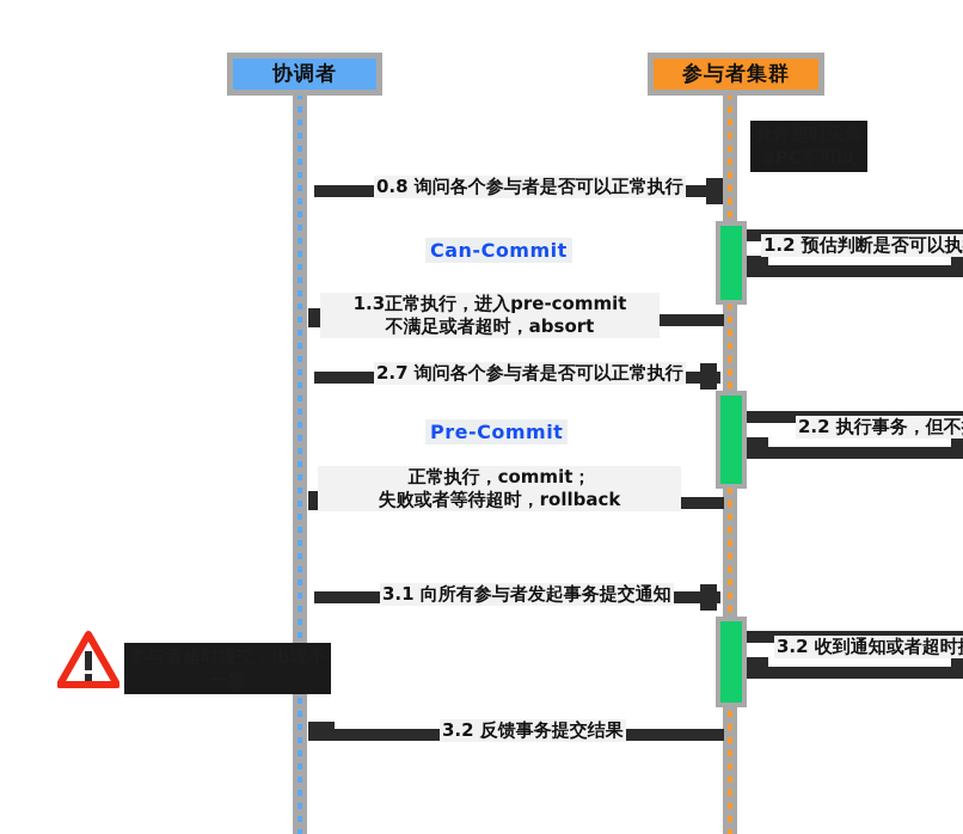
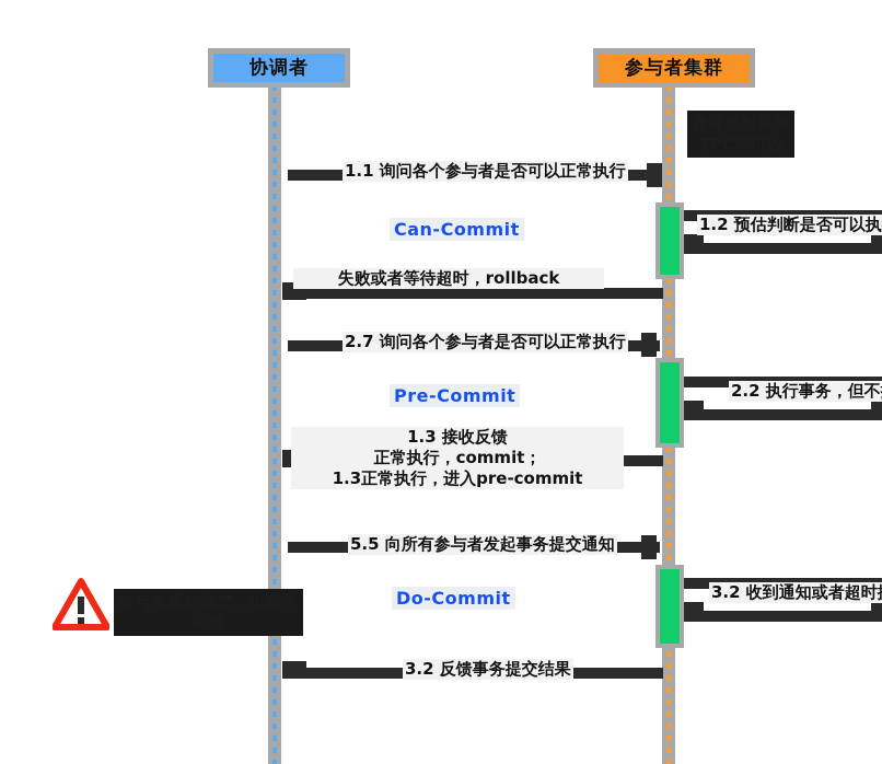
  协调者
  参与者集群
- 0.8 询问各个参与者是否可以正常执行
+ 1.1 询问各个参与者是否可以正常执行
  Can-Commit
  1.2 预估判断是否可以执
- 1.3正常执行，进入pre-commit
+ 失败或者等待超时，rollback
- 不满足或者超时，absort
  2.7 询问各个参与者是否可以正常执行
  Pre-Commit
  2.2 执行事务，但不
+ 1.3 接收反馈
  正常执行，commit；
- 失败或者等待超时，rollback
+ 1.3正常执行，进入pre-commit
- 3.1 向所有参与者发起事务提交通知
+ 5.5 向所有参与者发起事务提交通知
+ Do-Commit
  3.2 收到通知或者超时
  3.2 反馈事务提交结果
